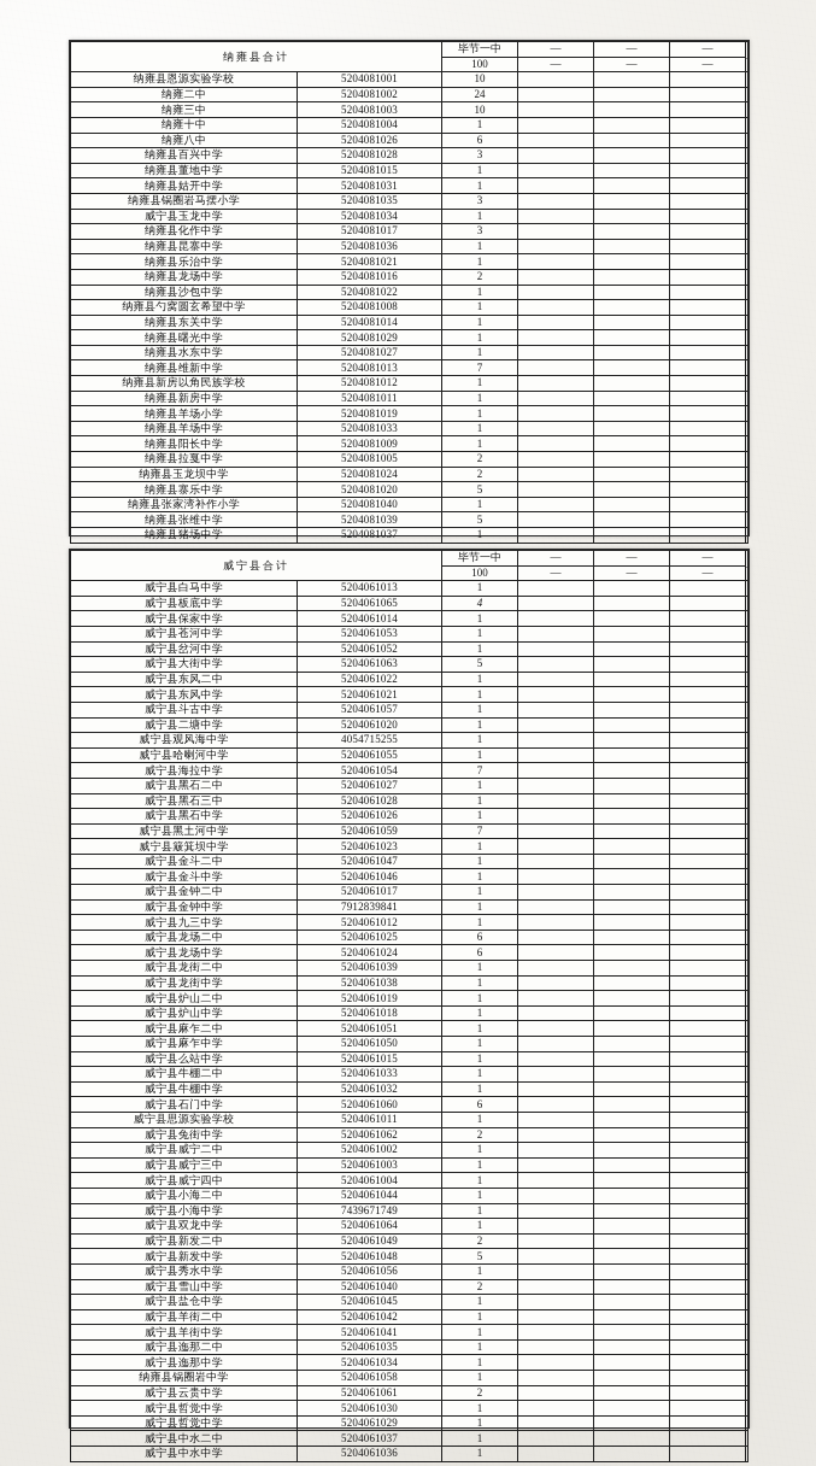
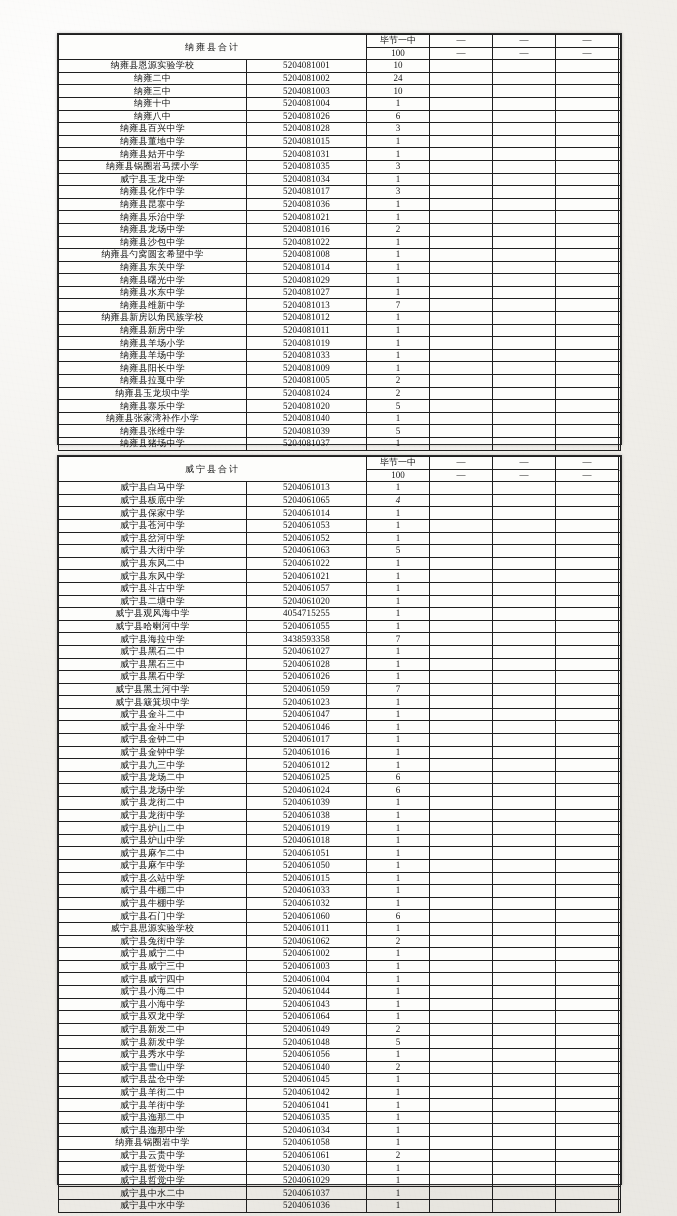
  100	—	—	—
  纳雍县恩源实验学校	5204081001	10
  纳雍二中	5204081002	24
  纳雍三中	5204081003	10
  纳雍十中	5204081004	1
  纳雍八中	5204081026	6
  纳雍县百兴中学	5204081028	3
  纳雍县董地中学	5204081015	1
  纳雍县姑开中学	5204081031	1
  纳雍县锅圈岩马摆小学	5204081035	3
  威宁县玉龙中学	5204081034	1
  纳雍县化作中学	5204081017	3
  纳雍县昆寨中学	5204081036	1
  纳雍县乐治中学	5204081021	1
  纳雍县龙场中学	5204081016	2
  纳雍县沙包中学	5204081022	1
  纳雍县勺窝圆玄希望中学	5204081008	1
  纳雍县东关中学	5204081014	1
  纳雍县曙光中学	5204081029	1
  纳雍县水东中学	5204081027	1
  纳雍县维新中学	5204081013	7
  纳雍县新房以角民族学校	5204081012	1
  纳雍县新房中学	5204081011	1
  纳雍县羊场小学	5204081019	1
  纳雍县羊场中学	5204081033	1
  纳雍县阳长中学	5204081009	1
  纳雍县拉戛中学	5204081005	2
  纳雍县玉龙坝中学	5204081024	2
  纳雍县寨乐中学	5204081020	5
  纳雍县张家湾补作小学	5204081040	1
  纳雍县张维中学	5204081039	5
  纳雍县猪场中学	5204081037	1
  100	—	—	—
  威宁县白马中学	5204061013	1
  威宁县板底中学	5204061065	4
  威宁县保家中学	5204061014	1
  威宁县苍河中学	5204061053	1
  威宁县岔河中学	5204061052	1
  威宁县大街中学	5204061063	5
  威宁县东风二中	5204061022	1
  威宁县东风中学	5204061021	1
  威宁县斗古中学	5204061057	1
  威宁县二塘中学	5204061020	1
  威宁县观风海中学	4054715255	1
  威宁县哈喇河中学	5204061055	1
- 威宁县海拉中学	5204061054	7
+ 威宁县海拉中学	3438593358	7
  威宁县黑石二中	5204061027	1
  威宁县黑石三中	5204061028	1
  威宁县黑石中学	5204061026	1
  威宁县黑土河中学	5204061059	7
  威宁县簸箕坝中学	5204061023	1
  威宁县金斗二中	5204061047	1
  威宁县金斗中学	5204061046	1
  威宁县金钟二中	5204061017	1
- 威宁县金钟中学	7912839841	1
+ 威宁县金钟中学	5204061016	1
  威宁县九三中学	5204061012	1
  威宁县龙场二中	5204061025	6
  威宁县龙场中学	5204061024	6
  威宁县龙街二中	5204061039	1
  威宁县龙街中学	5204061038	1
  威宁县炉山二中	5204061019	1
  威宁县炉山中学	5204061018	1
  威宁县麻乍二中	5204061051	1
  威宁县麻乍中学	5204061050	1
  威宁县么站中学	5204061015	1
  威宁县牛棚二中	5204061033	1
  威宁县牛棚中学	5204061032	1
  威宁县石门中学	5204061060	6
  威宁县思源实验学校	5204061011	1
  威宁县兔街中学	5204061062	2
  威宁县威宁二中	5204061002	1
  威宁县威宁三中	5204061003	1
  威宁县威宁四中	5204061004	1
  威宁县小海二中	5204061044	1
- 威宁县小海中学	7439671749	1
+ 威宁县小海中学	5204061043	1
  威宁县双龙中学	5204061064	1
  威宁县新发二中	5204061049	2
  威宁县新发中学	5204061048	5
  威宁县秀水中学	5204061056	1
  威宁县雪山中学	5204061040	2
  威宁县盐仓中学	5204061045	1
  威宁县羊街二中	5204061042	1
  威宁县羊街中学	5204061041	1
  威宁县迤那二中	5204061035	1
  威宁县迤那中学	5204061034	1
  纳雍县锅圈岩中学	5204061058	1
  威宁县云贵中学	5204061061	2
  威宁县哲觉中学	5204061030	1
  威宁县哲觉中学	5204061029	1
  威宁县中水二中	5204061037	1
  威宁县中水中学	5204061036	1
